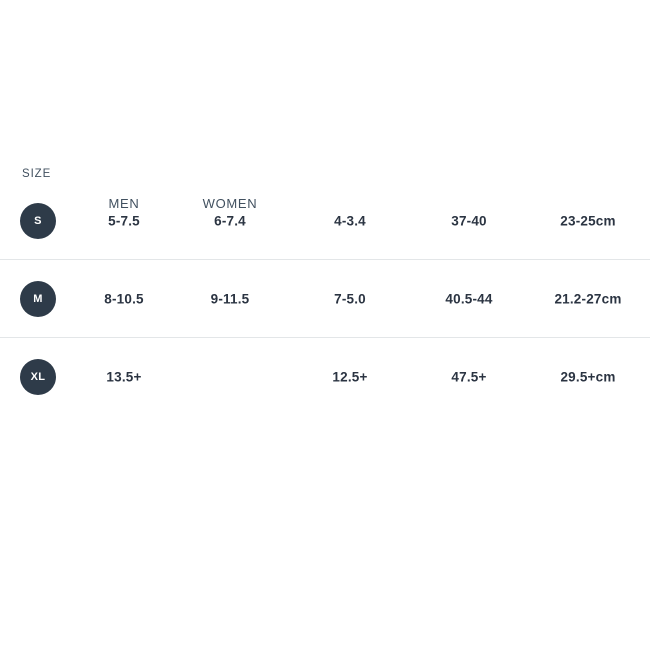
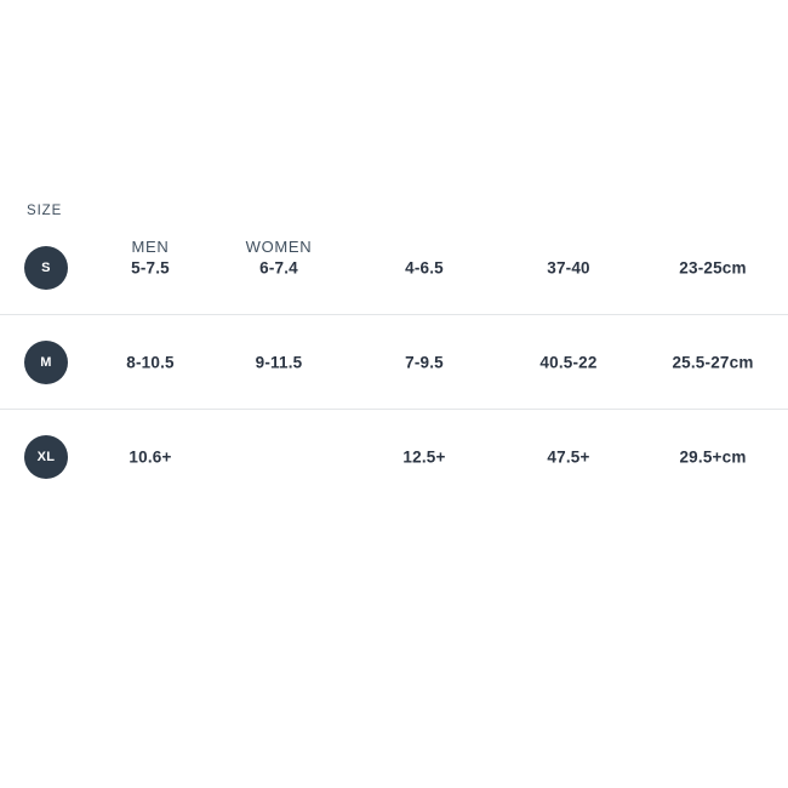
  SIZE
  MEN
  WOMEN
  S
  5-7.5
  6-7.4
- 4-3.4
+ 4-6.5
  37-40
  23-25cm
  M
  8-10.5
  9-11.5
- 7-5.0
+ 7-9.5
- 40.5-44
+ 40.5-22
- 21.2-27cm
+ 25.5-27cm
  XL
- 13.5+
+ 10.6+
  12.5+
  47.5+
  29.5+cm
